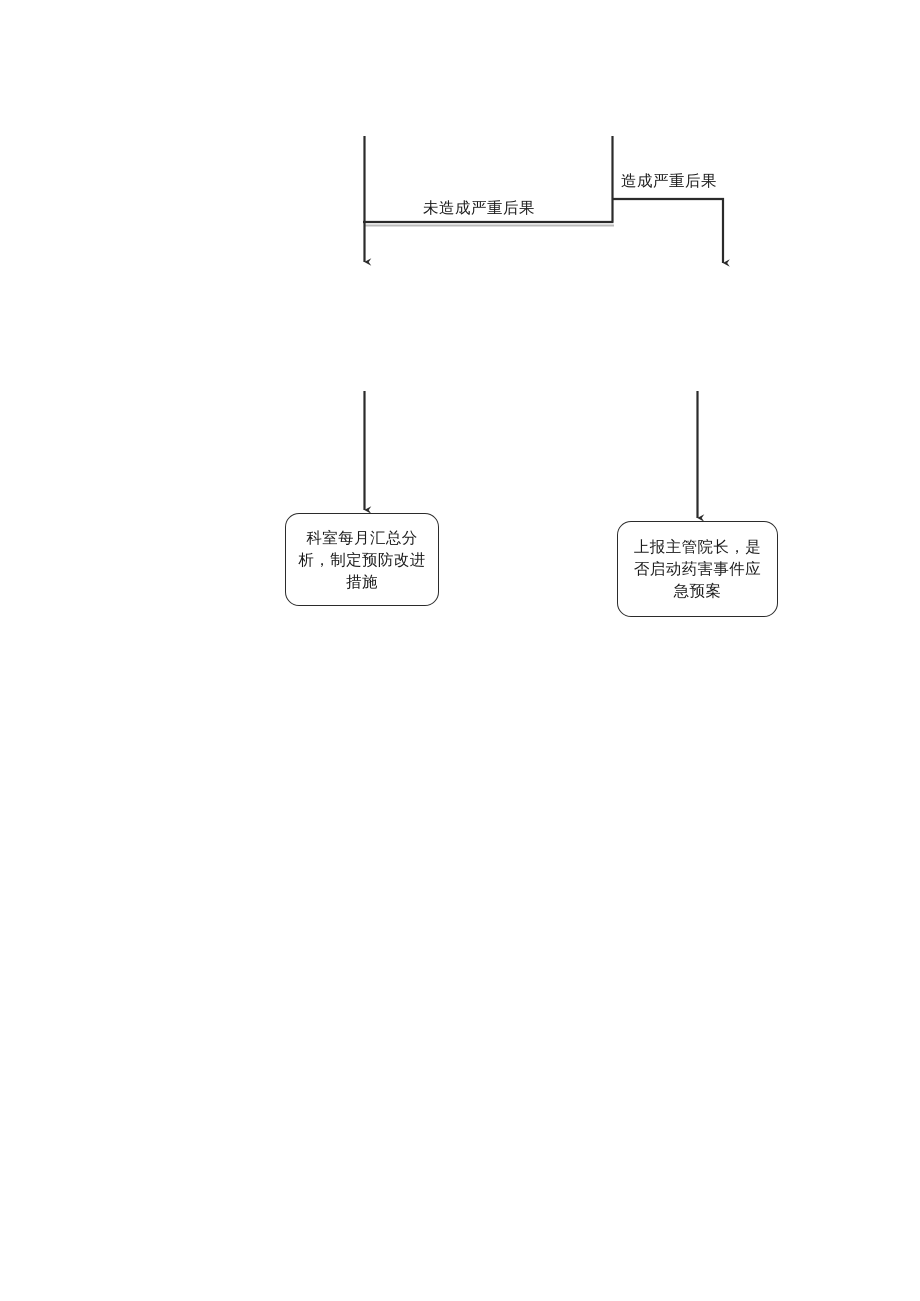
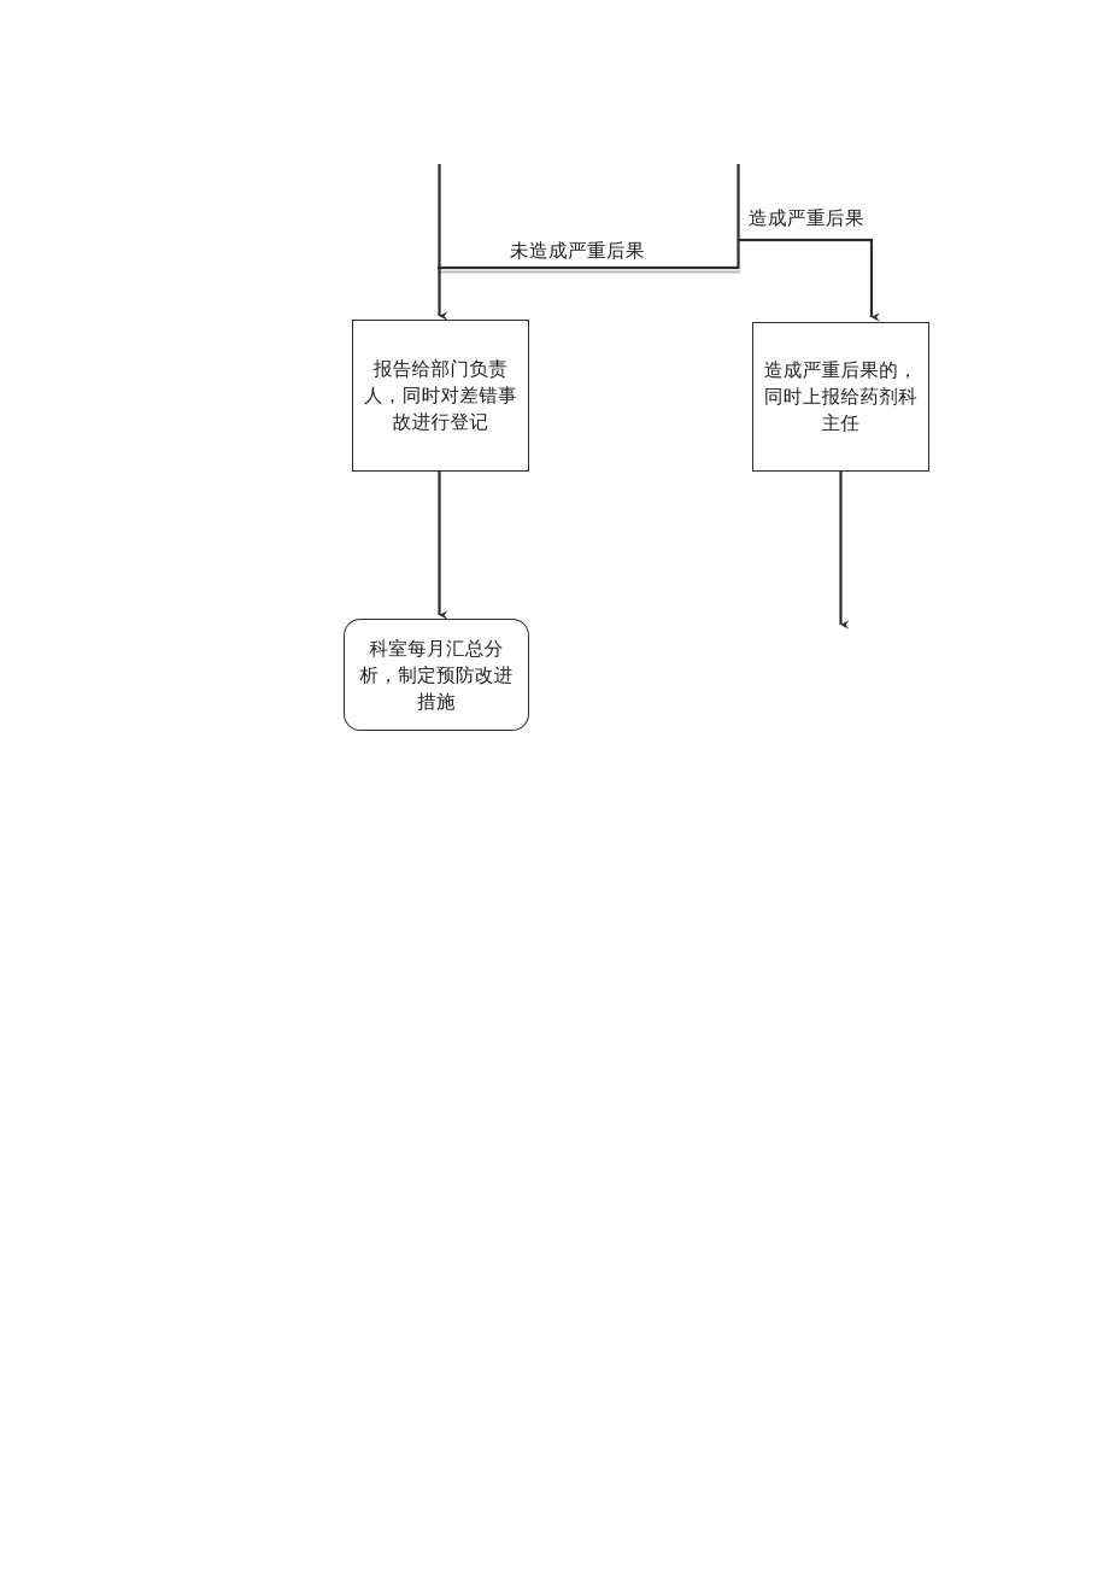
  未造成严重后果
  造成严重后果
+ 报告给部门负责人，同时对差错事故进行登记
+ 造成严重后果的，同时上报给药剂科主任
  科室每月汇总分析，制定预防改进措施
- 上报主管院长，是否启动药害事件应急预案
